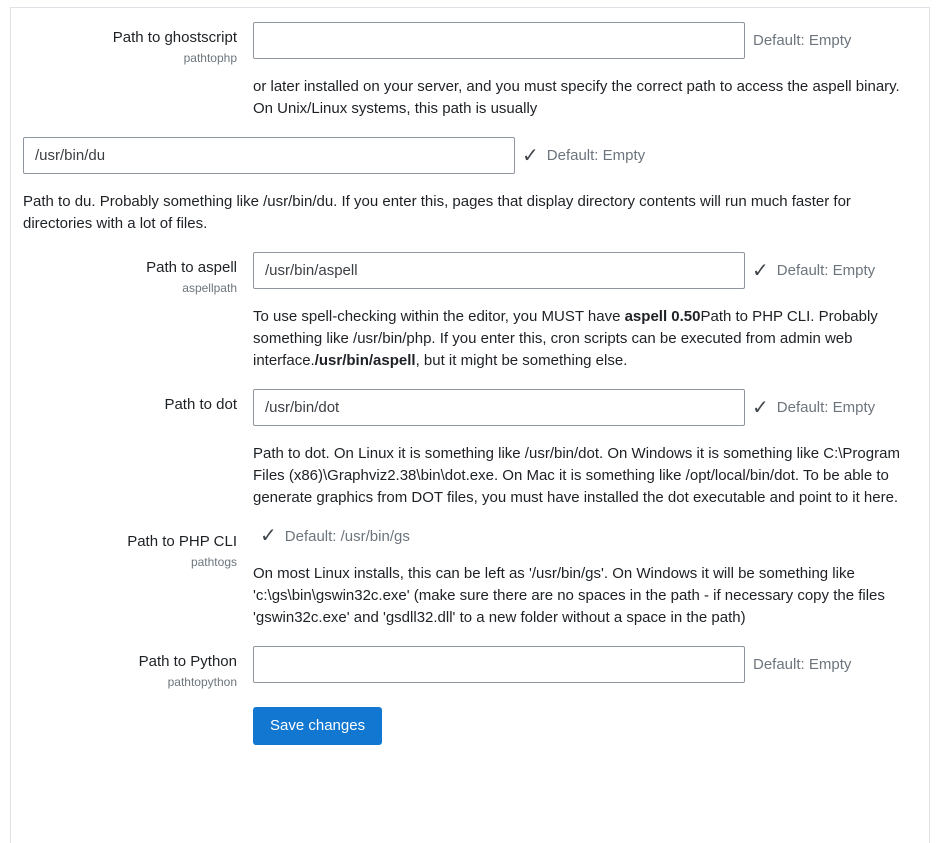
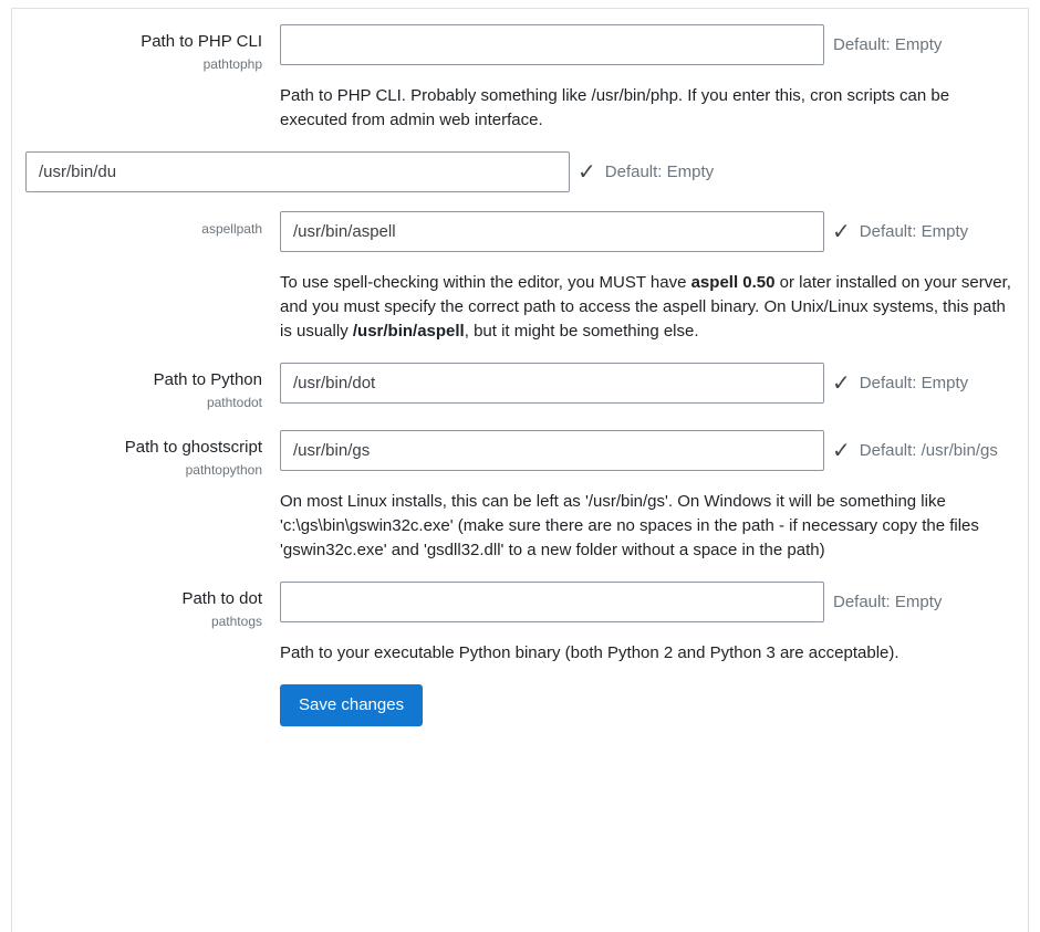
- Path to ghostscript
+ Path to PHP CLI
  pathtophp
  Default: Empty
- or later installed on your server, and you must specify the correct path to access the aspell binary. On Unix/Linux systems, this path is usually
+ Path to PHP CLI. Probably something like /usr/bin/php. If you enter this, cron scripts can be executed from admin web interface.
  /usr/bin/du
  ✓
  Default: Empty
- Path to du. Probably something like /usr/bin/du. If you enter this, pages that display directory contents will run much faster for directories with a lot of files.
- Path to aspell
  aspellpath
  /usr/bin/aspell
  ✓
  Default: Empty
- To use spell-checking within the editor, you MUST have aspell 0.50Path to PHP CLI. Probably something like /usr/bin/php. If you enter this, cron scripts can be executed from admin web interface./usr/bin/aspell, but it might be something else.
+ To use spell-checking within the editor, you MUST have aspell 0.50 or later installed on your server, and you must specify the correct path to access the aspell binary. On Unix/Linux systems, this path is usually /usr/bin/aspell, but it might be something else.
- Path to dot
+ Path to Python
+ pathtodot
  /usr/bin/dot
  ✓
  Default: Empty
- Path to dot. On Linux it is something like /usr/bin/dot. On Windows it is something like C:\Program Files (x86)\Graphviz2.38\bin\dot.exe. On Mac it is something like /opt/local/bin/dot. To be able to generate graphics from DOT files, you must have installed the dot executable and point to it here.
- Path to PHP CLI
+ Path to ghostscript
- pathtogs
+ pathtopython
+ /usr/bin/gs
  ✓
  Default: /usr/bin/gs
  On most Linux installs, this can be left as '/usr/bin/gs'. On Windows it will be something like 'c:\gs\bin\gswin32c.exe' (make sure there are no spaces in the path - if necessary copy the files 'gswin32c.exe' and 'gsdll32.dll' to a new folder without a space in the path)
- Path to Python
+ Path to dot
- pathtopython
+ pathtogs
  Default: Empty
+ Path to your executable Python binary (both Python 2 and Python 3 are acceptable).
  Save changes
